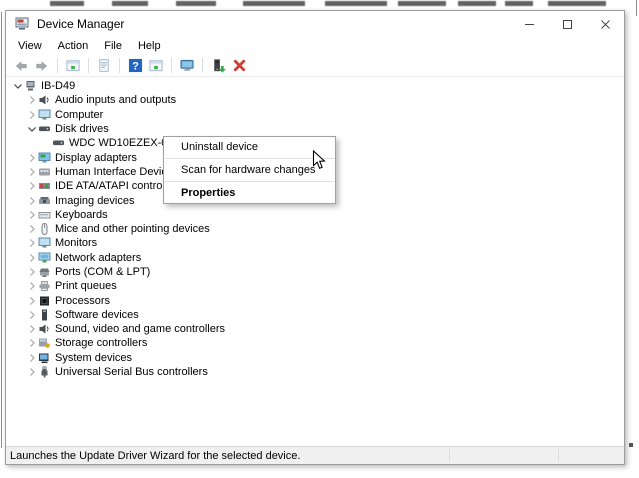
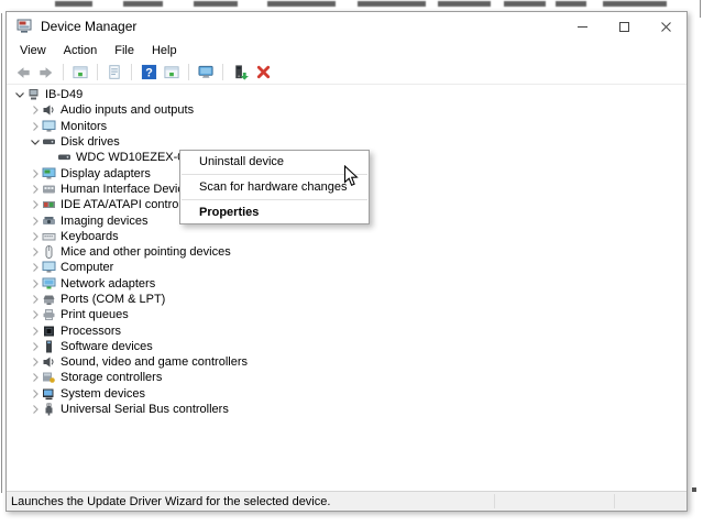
  Device Manager
  View
  Action
  File
  Help
  ?
  IB-D49
  Audio inputs and outputs
- Computer
+ Monitors
  Disk drives
  Display adapters
  Human Interface Devi
  IDE ATA/ATAPI contro
  Imaging devices
  Keyboards
  Mice and other pointing devices
- Monitors
+ Computer
  Network adapters
  Ports (COM & LPT)
  Print queues
  Processors
  Software devices
  Sound, video and game controllers
  Storage controllers
  System devices
  Universal Serial Bus controllers
  Launches the Update Driver Wizard for the selected device.
  Uninstall device
  Scan for hardware changes
  Properties
